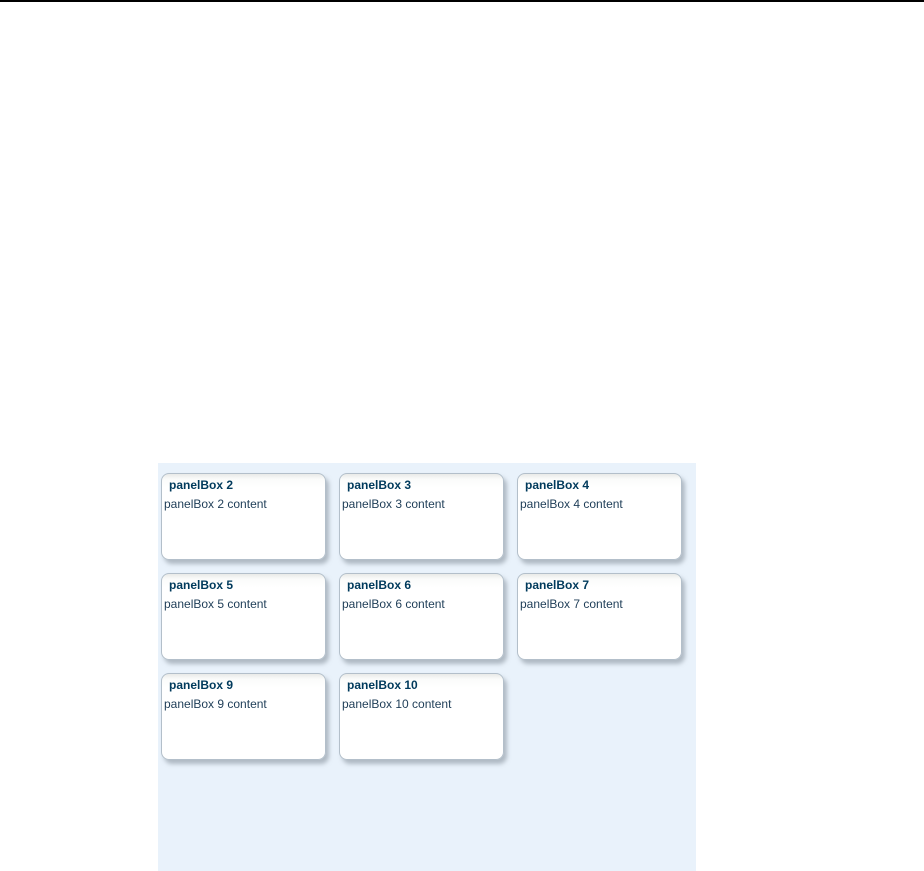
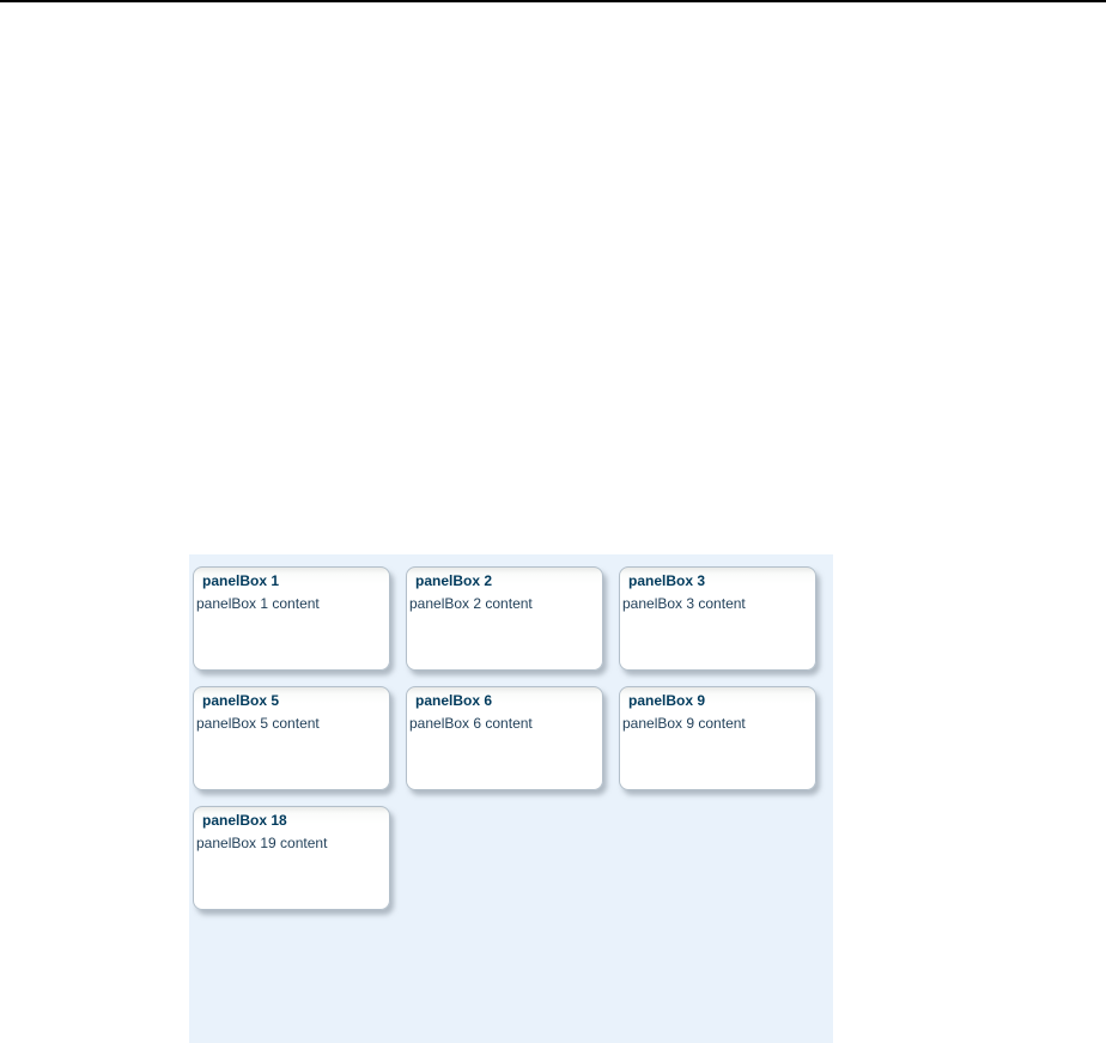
+ panelBox 1
+ panelBox 1 content
  panelBox 2
  panelBox 2 content
  panelBox 3
  panelBox 3 content
- panelBox 4
- panelBox 4 content
  panelBox 5
  panelBox 5 content
  panelBox 6
  panelBox 6 content
- panelBox 7
- panelBox 7 content
  panelBox 9
  panelBox 9 content
- panelBox 10
+ panelBox 18
- panelBox 10 content
+ panelBox 19 content
